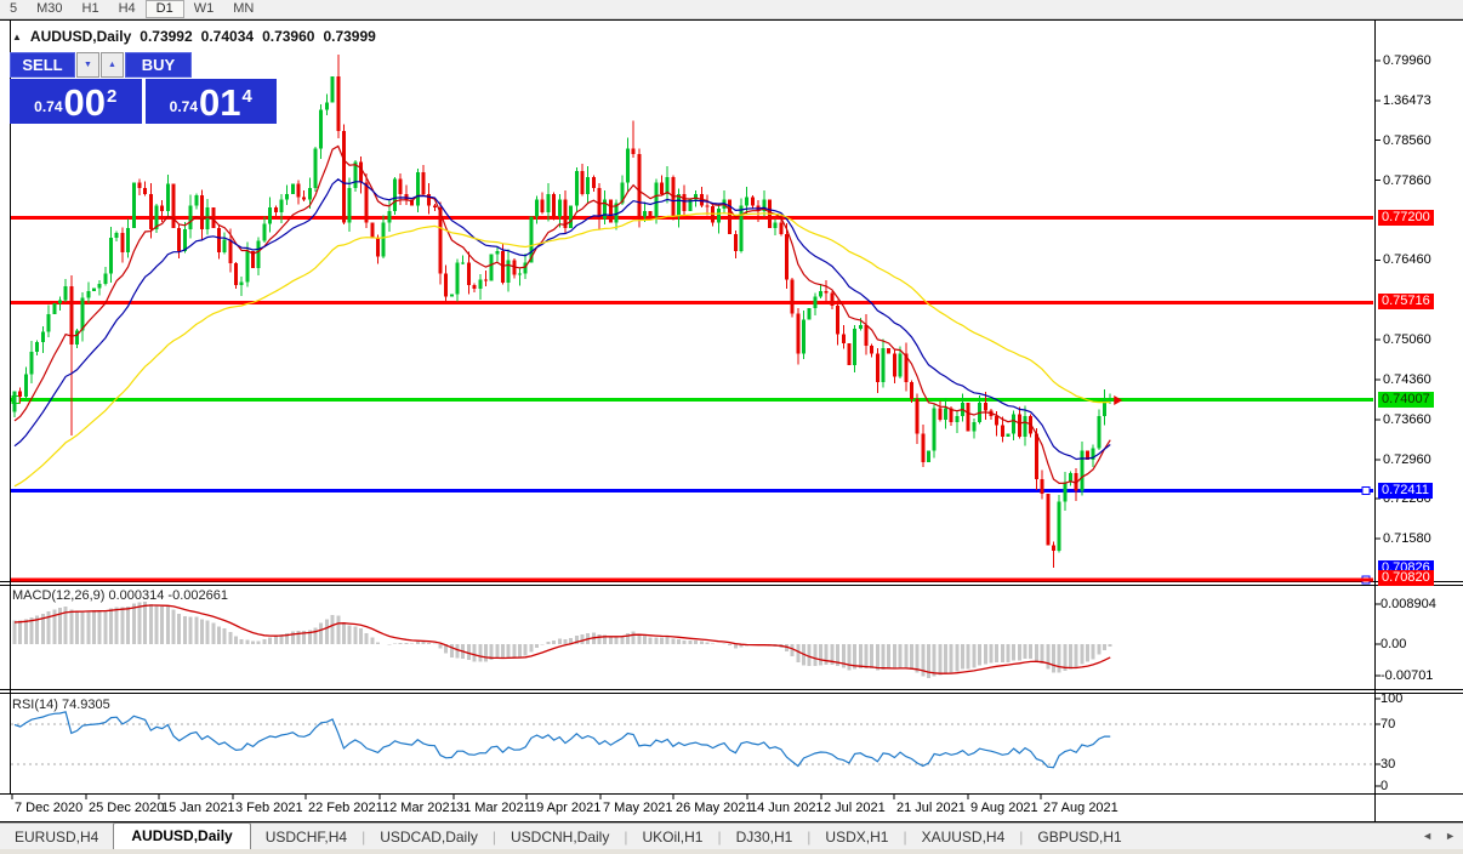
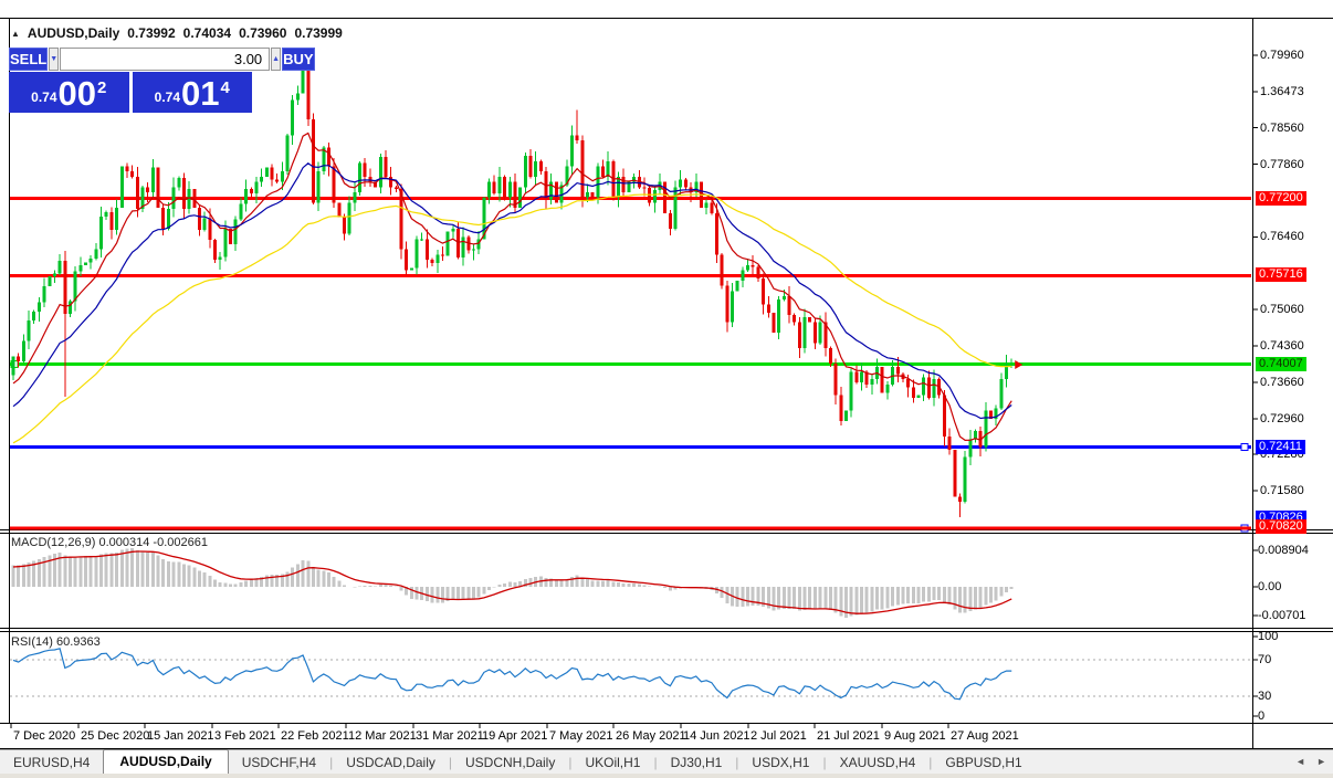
- 5
- M30
- H1
- H4
- D1
- W1
- MN
  ▲
  AUDUSD,Daily
  0.73992
  0.74034
  0.73960
  0.73999
  SELL
+ 3.00
  BUY
  0.74
  00
  2
  0.74
  01
  4
  MACD(12,26,9) 0.000314 -0.002661
- RSI(14) 74.9305
+ RSI(14) 60.9363
  0.79960
  1.36473
  0.78560
  0.77860
  0.76460
  0.75060
  0.74360
  0.73660
  0.72960
  0.72280
  0.71580
  0.77200
  0.75716
  0.74007
  0.72411
  0.70826
  0.70820
  0.008904
  0.00
  -0.00701
  100
  70
  30
  0
  7 Dec 2020
  25 Dec 2020
  15 Jan 2021
  3 Feb 2021
  22 Feb 2021
  12 Mar 2021
  31 Mar 2021
  19 Apr 2021
  7 May 2021
  26 May 2021
  14 Jun 2021
  2 Jul 2021
  21 Jul 2021
  9 Aug 2021
  27 Aug 2021
  EURUSD,H4
  AUDUSD,Daily
  USDCHF,H4
  |
  USDCAD,Daily
  |
  USDCNH,Daily
  |
  UKOil,H1
  |
  DJ30,H1
  |
  USDX,H1
  |
  XAUUSD,H4
  |
  GBPUSD,H1
  ◄
  ►
